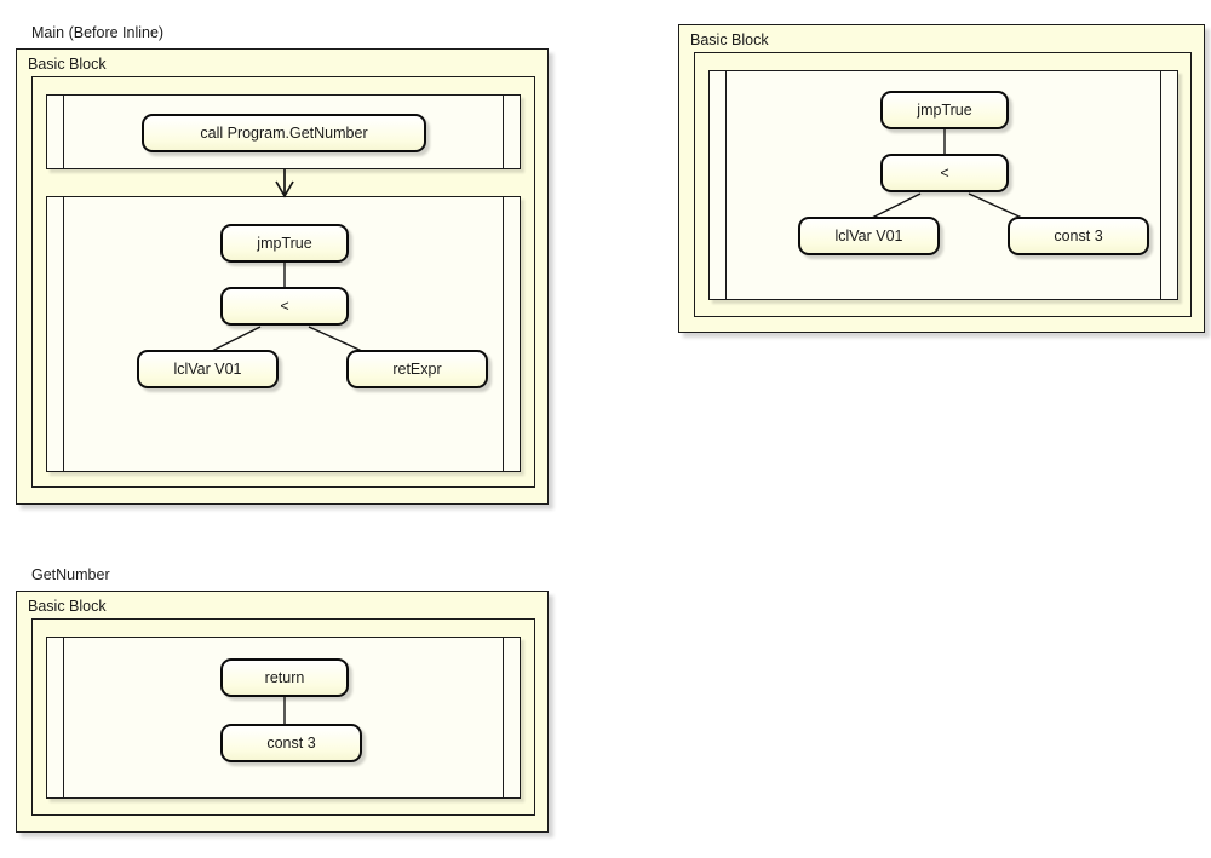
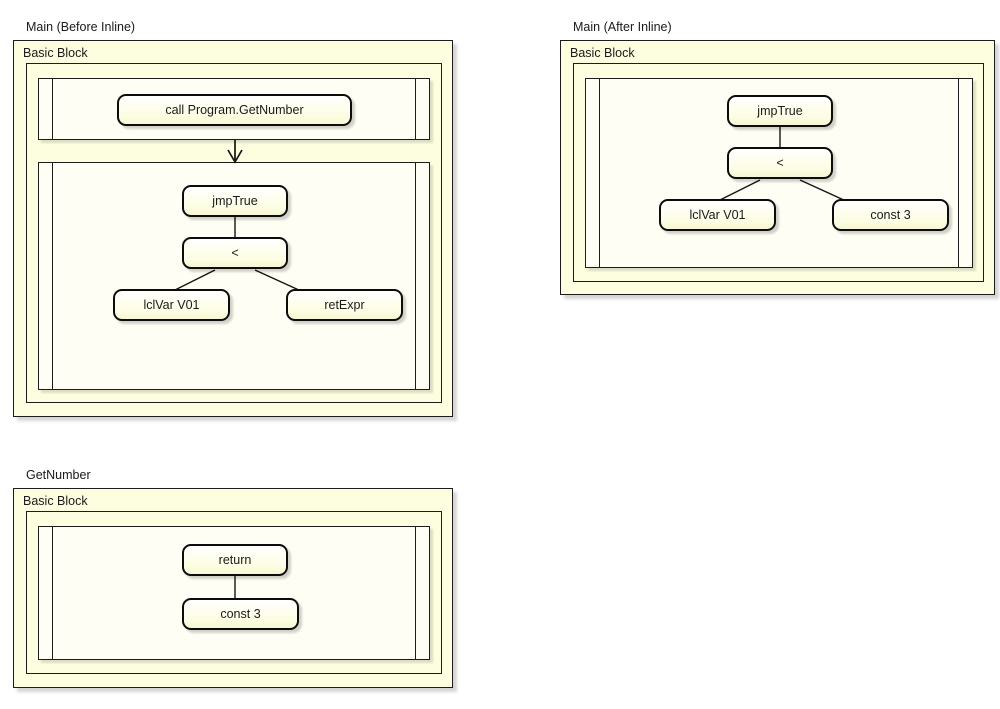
  Main (Before Inline)
  Basic Block
  call Program.GetNumber
  jmpTrue
  <
  lclVar V01
  retExpr
+ Main (After Inline)
  Basic Block
  jmpTrue
  <
  lclVar V01
  const 3
  GetNumber
  Basic Block
  return
  const 3
